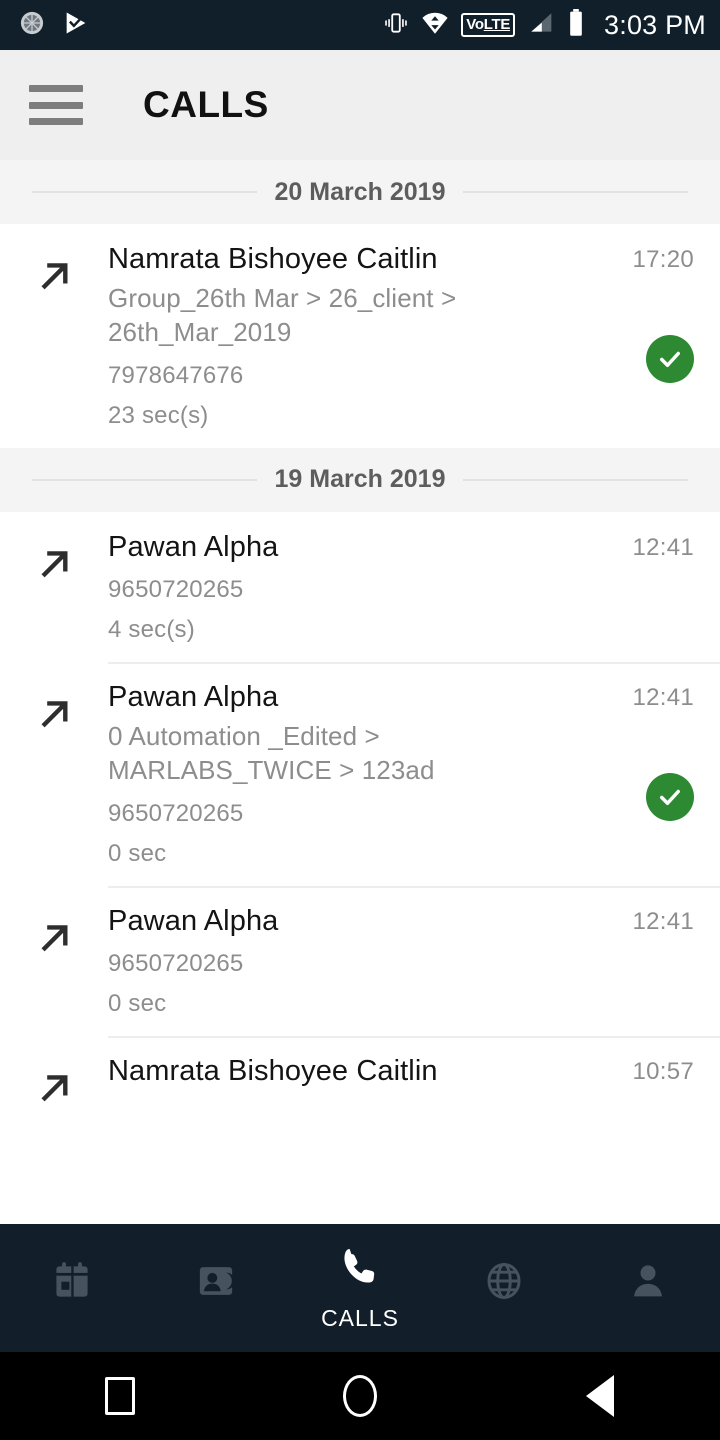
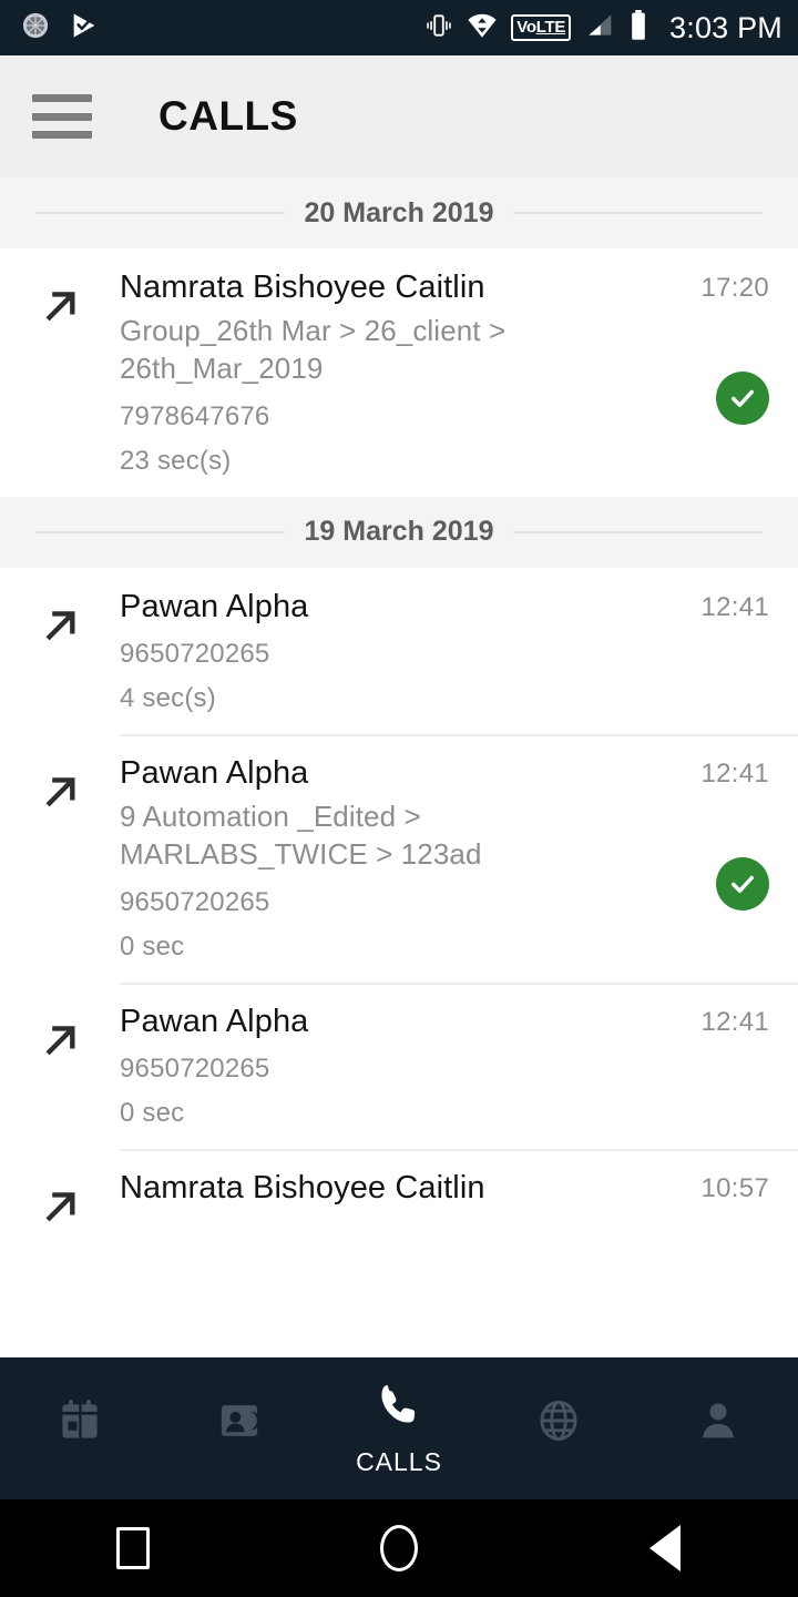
  VoLTE
  3:03 PM
  CALLS
  20 March 2019
  Namrata Bishoyee Caitlin
  Group_26th Mar > 26_client > 26th_Mar_2019
  7978647676
  23 sec(s)
  17:20
  19 March 2019
  Pawan Alpha
  9650720265
  4 sec(s)
  12:41
  Pawan Alpha
- 0 Automation _Edited > MARLABS_TWICE > 123ad
+ 9 Automation _Edited > MARLABS_TWICE > 123ad
  9650720265
  0 sec
  12:41
  Pawan Alpha
  9650720265
  0 sec
  12:41
  Namrata Bishoyee Caitlin
  10:57
  CALLS
